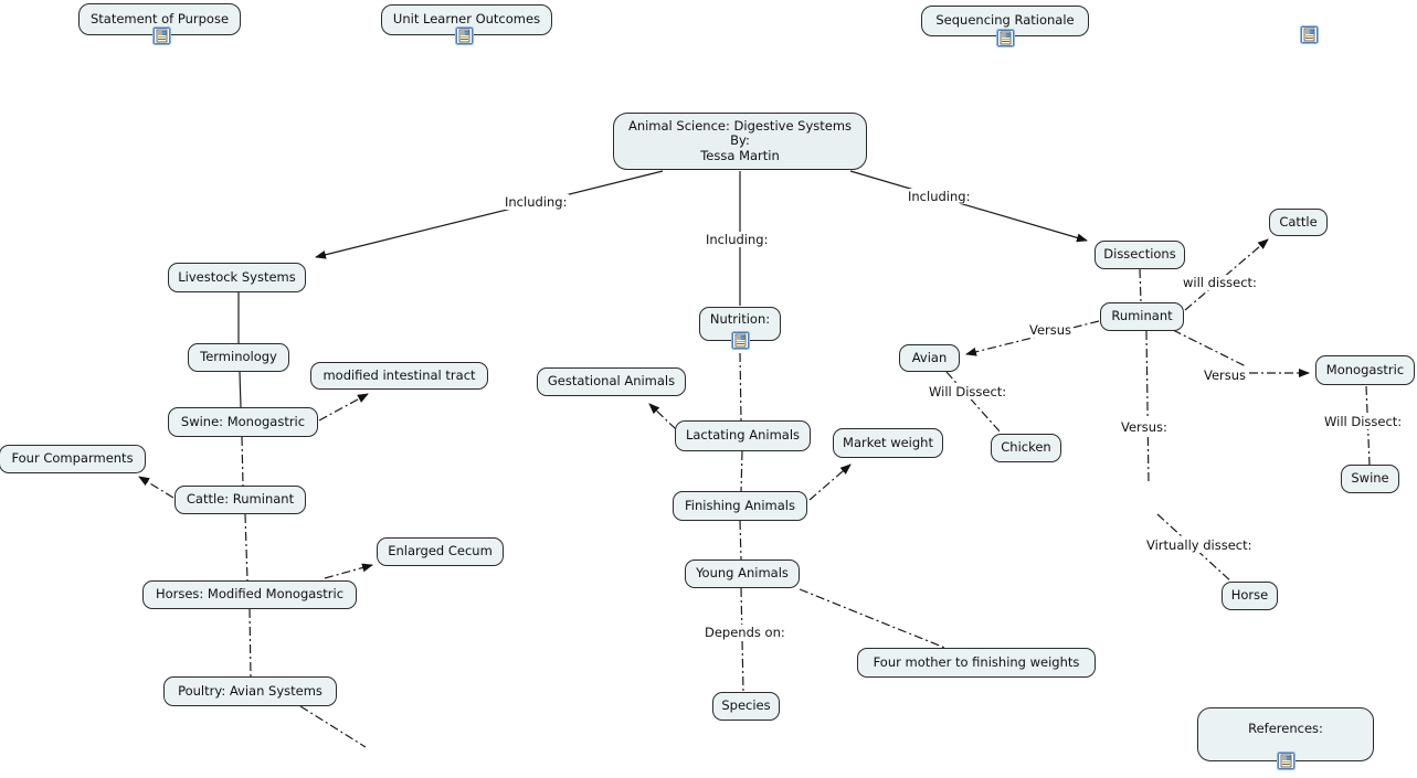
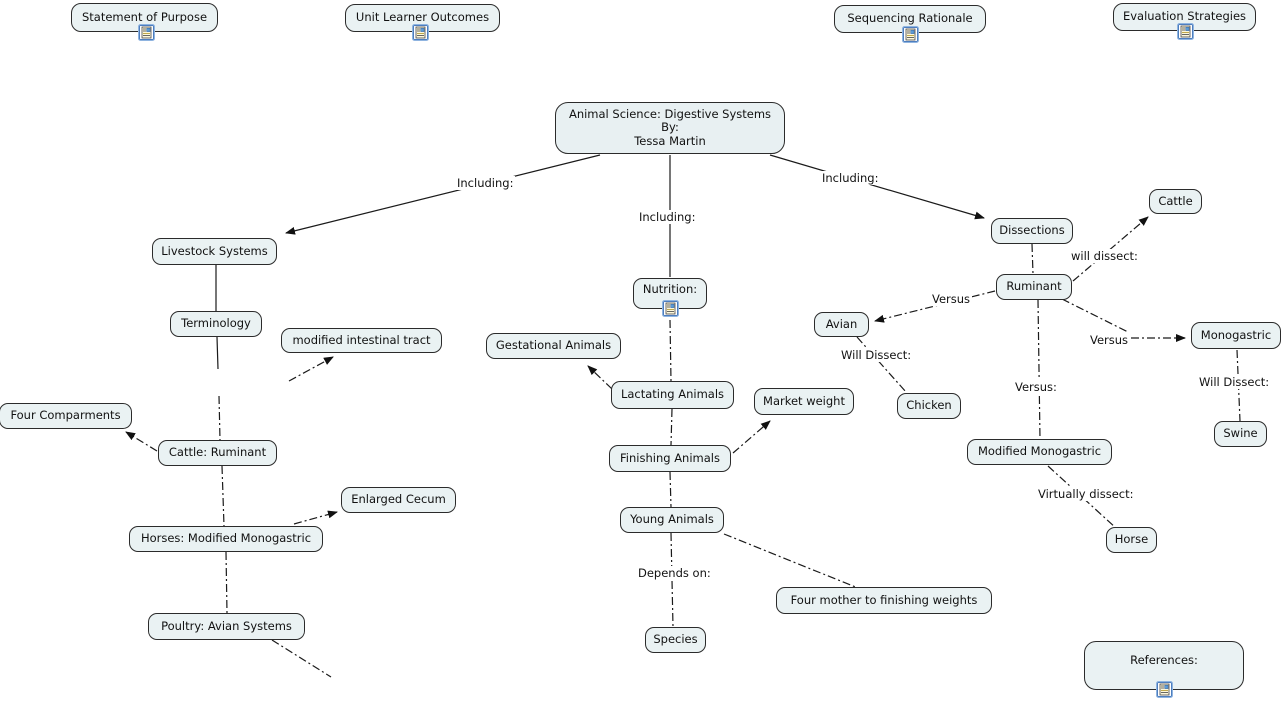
  Including:
  Including:
  Including:
  will dissect:
  Versus
  Will Dissect:
  Versus
  Will Dissect:
  Versus:
  Virtually dissect:
  Depends on:
  Statement of Purpose
  Unit Learner Outcomes
  Sequencing Rationale
+ Evaluation Strategies
  Animal Science: Digestive Systems
  By:
  Tessa Martin
  Livestock Systems
  Terminology
  modified intestinal tract
- Swine: Monogastric
  Four Comparments
  Cattle: Ruminant
  Horses: Modified Monogastric
  Enlarged Cecum
  Poultry: Avian Systems
  Nutrition:
  Gestational Animals
  Lactating Animals
  Market weight
  Finishing Animals
  Young Animals
  Species
  Four mother to finishing weights
  Dissections
  Cattle
  Ruminant
  Avian
  Chicken
  Monogastric
  Swine
+ Modified Monogastric
  Horse
  References:
